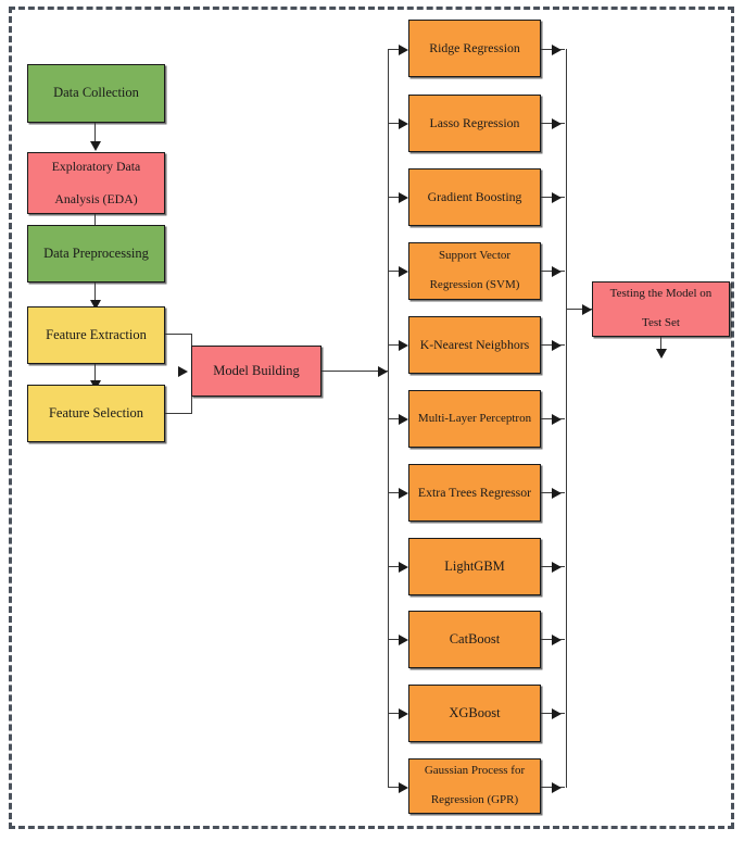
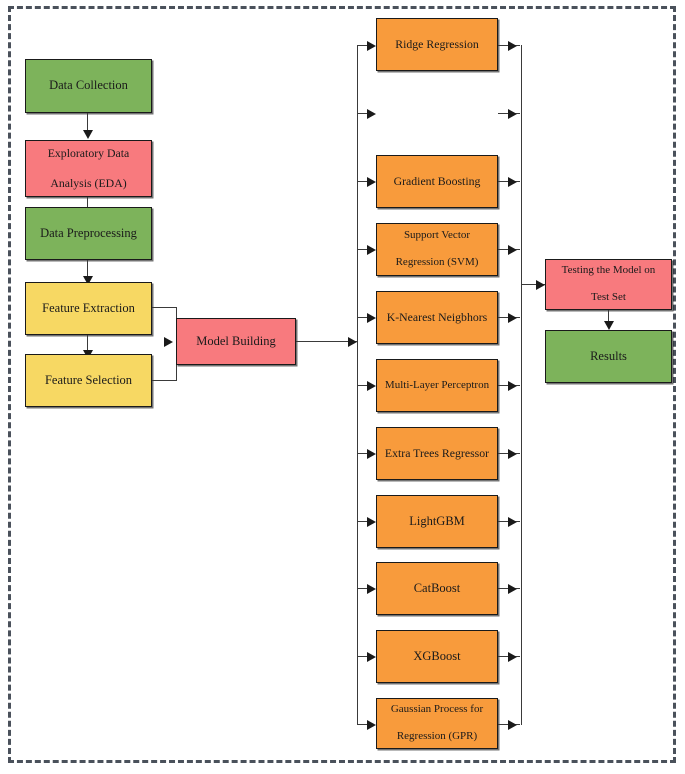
  Data Collection
  Exploratory Data
  Analysis (EDA)
  Data Preprocessing
  Feature Extraction
  Feature Selection
  Model Building
  Ridge Regression
- Lasso Regression
  Gradient Boosting
  Support Vector
  Regression (SVM)
  K-Nearest Neigbhors
  Multi-Layer Perceptron
  Extra Trees Regressor
  LightGBM
  CatBoost
  XGBoost
  Gaussian Process for
  Regression (GPR)
  Testing the Model on
  Test Set
+ Results
